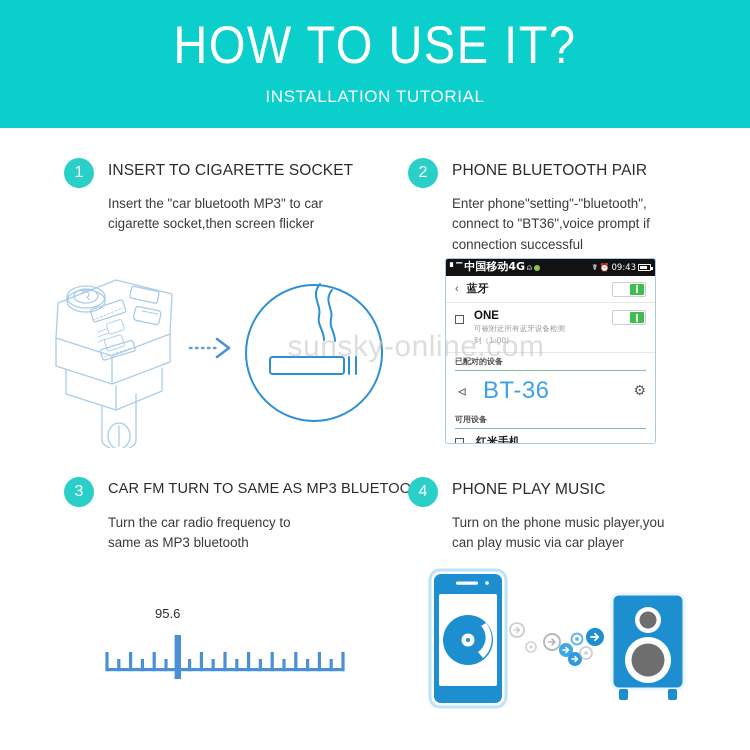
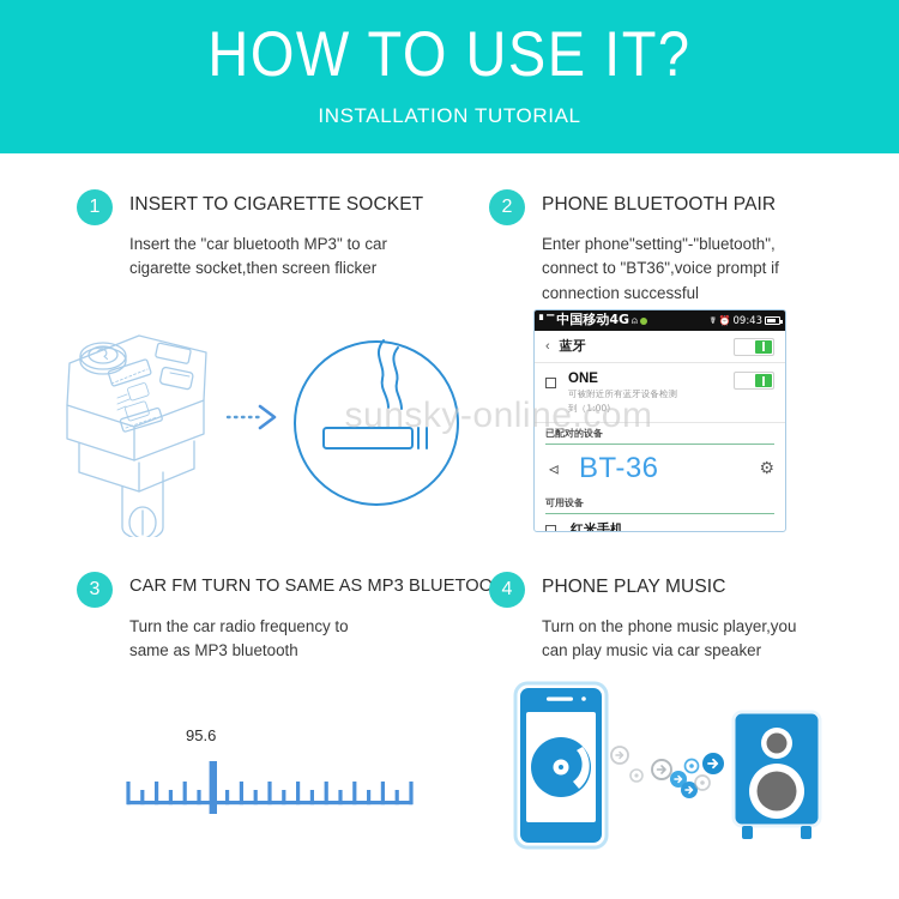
  HOW TO USE IT?
  INSTALLATION TUTORIAL
  1
  INSERT TO CIGARETTE SOCKET
  Insert the "car bluetooth MP3" to car
  cigarette socket,then screen flicker
  2
  PHONE BLUETOOTH PAIR
  Enter phone"setting"-"bluetooth",
  connect to "BT36",voice prompt if
  connection successful
  ▘▔
  中国移动4G
  ⍝
  ☤
  ⏰
  09:43
  ‹
  蓝牙
  ONE
  可被附近所有蓝牙设备检测
  到（1:00)
  已配对的设备
  ⏿
  BT-36
  ⚙
  可用设备
  红米手机
  3
  CAR FM TURN TO SAME AS MP3 BLUETOO
  Turn the car radio frequency to
  same as MP3 bluetooth
  95.6
  4
  PHONE PLAY MUSIC
  Turn on the phone music player,you
- can play music via car player
+ can play music via car speaker
  sunsky-online.com
